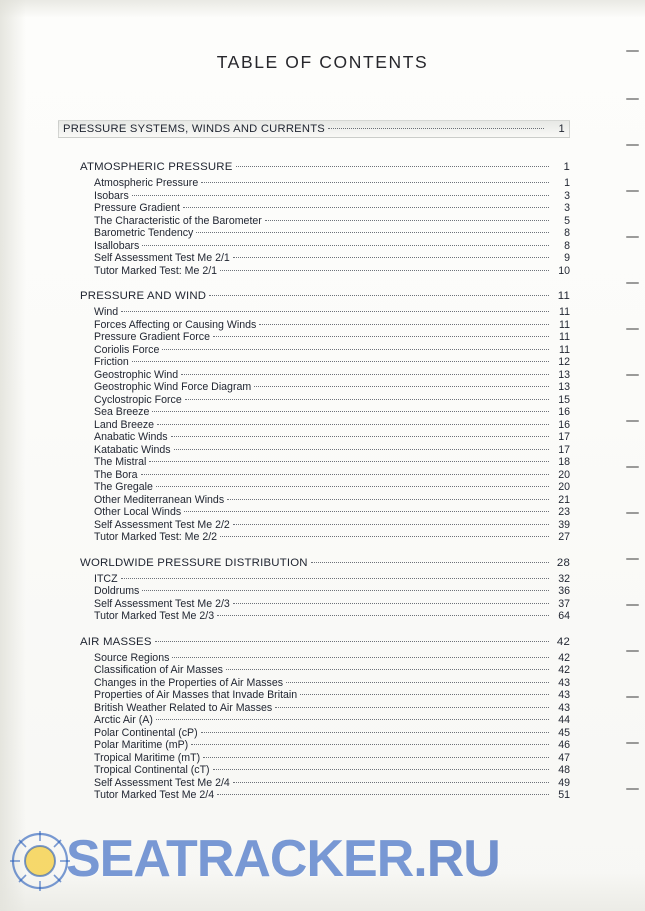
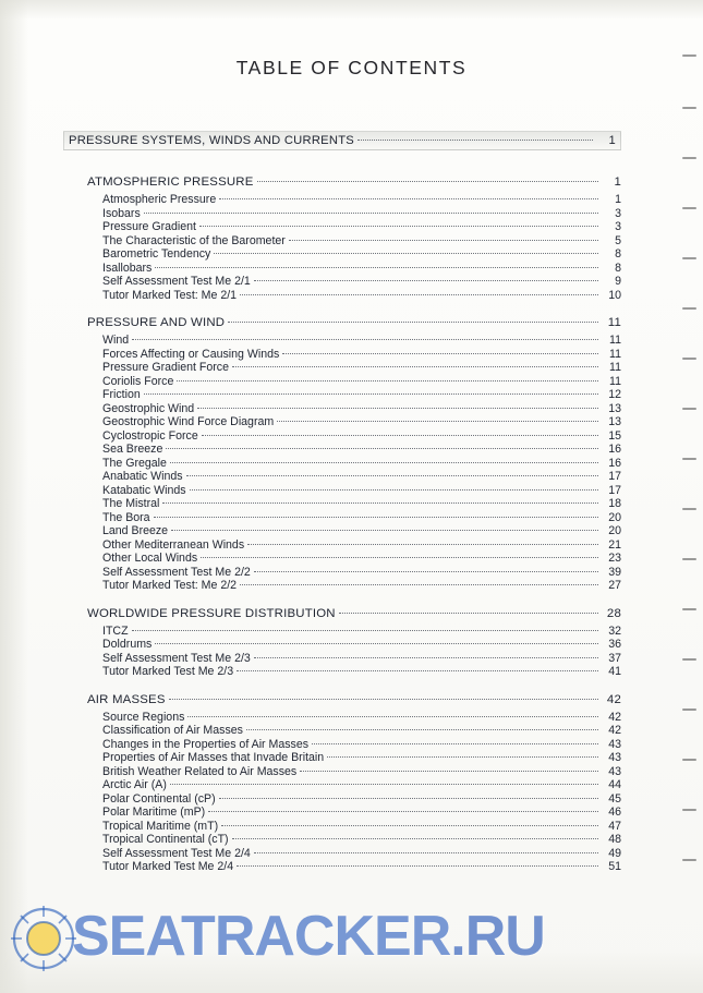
  TABLE OF CONTENTS
  PRESSURE SYSTEMS, WINDS AND CURRENTS
  1
  ATMOSPHERIC PRESSURE
  1
  Atmospheric Pressure
  1
  Isobars
  3
  Pressure Gradient
  3
  The Characteristic of the Barometer
  5
  Barometric Tendency
  8
  Isallobars
  8
  Self Assessment Test Me 2/1
  9
  Tutor Marked Test: Me 2/1
  10
  PRESSURE AND WIND
  11
  Wind
  11
  Forces Affecting or Causing Winds
  11
  Pressure Gradient Force
  11
  Coriolis Force
  11
  Friction
  12
  Geostrophic Wind
  13
  Geostrophic Wind Force Diagram
  13
  Cyclostropic Force
  15
  Sea Breeze
  16
- Land Breeze
+ The Gregale
  16
  Anabatic Winds
  17
  Katabatic Winds
  17
  The Mistral
  18
  The Bora
  20
- The Gregale
+ Land Breeze
  20
  Other Mediterranean Winds
  21
  Other Local Winds
  23
  Self Assessment Test Me 2/2
  39
  Tutor Marked Test: Me 2/2
  27
  WORLDWIDE PRESSURE DISTRIBUTION
  28
  ITCZ
  32
  Doldrums
  36
  Self Assessment Test Me 2/3
  37
  Tutor Marked Test Me 2/3
- 64
+ 41
  AIR MASSES
  42
  Source Regions
  42
  Classification of Air Masses
  42
  Changes in the Properties of Air Masses
  43
  Properties of Air Masses that Invade Britain
  43
  British Weather Related to Air Masses
  43
  Arctic Air (A)
  44
  Polar Continental (cP)
  45
  Polar Maritime (mP)
  46
  Tropical Maritime (mT)
  47
  Tropical Continental (cT)
  48
  Self Assessment Test Me 2/4
  49
  Tutor Marked Test Me 2/4
  51
  SEATRACKER.RU
